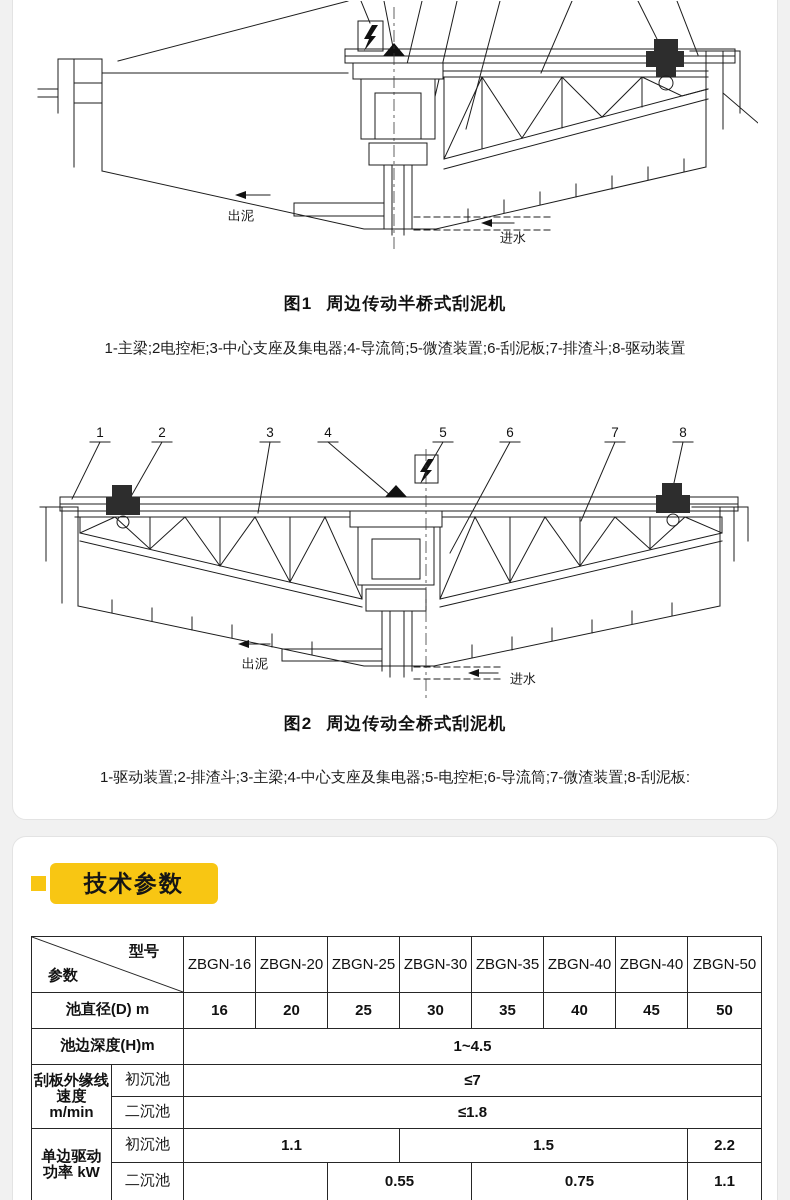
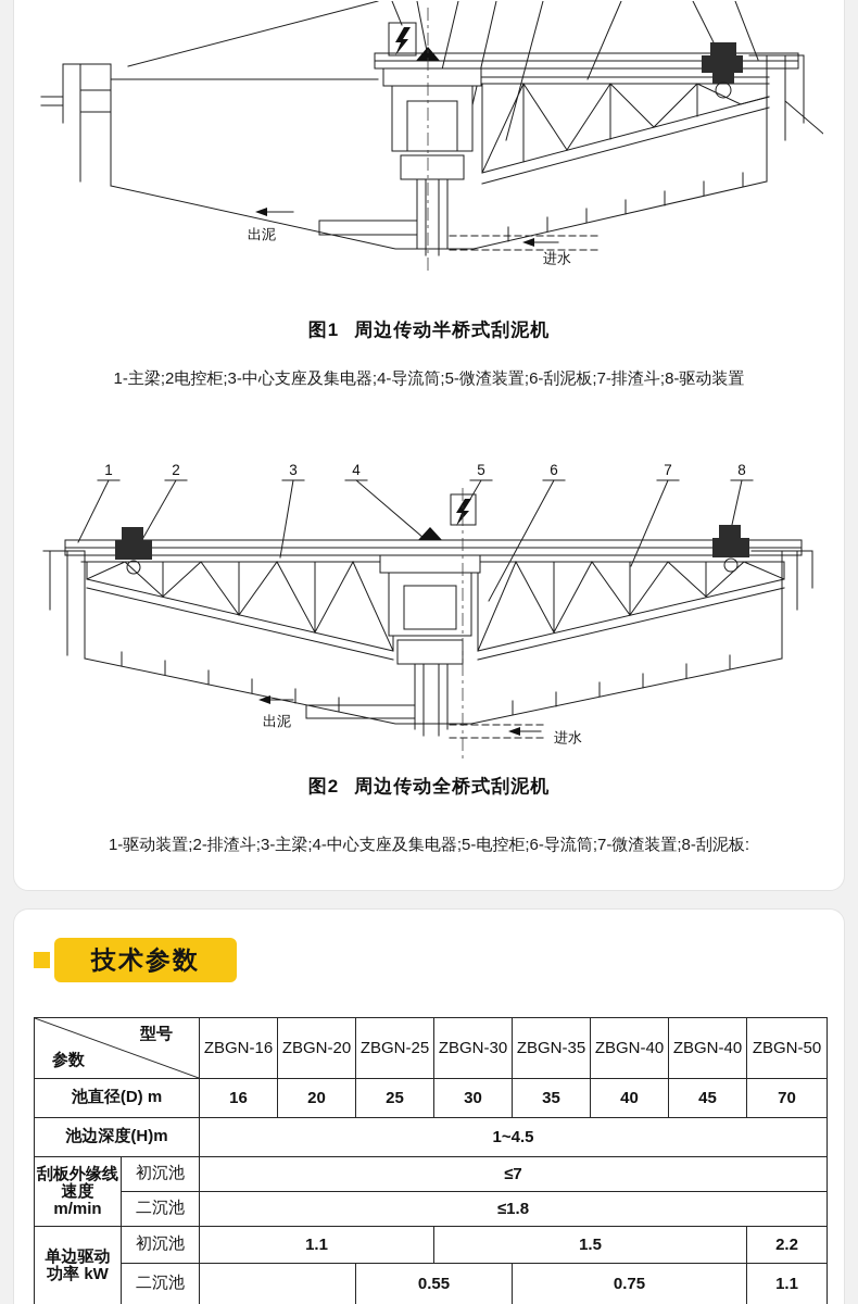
  出泥
  进水
  图1 周边传动半桥式刮泥机
  1-主梁;2电控柜;3-中心支座及集电器;4-导流筒;5-微渣装置;6-刮泥板;7-排渣斗;8-驱动装置
  1
  2
  3
  4
  5
  6
  7
  8
  出泥
  进水
  图2 周边传动全桥式刮泥机
  1-驱动装置;2-排渣斗;3-主梁;4-中心支座及集电器;5-电控柜;6-导流筒;7-微渣装置;8-刮泥板:
  技术参数
  型号 参数	ZBGN-16	ZBGN-20	ZBGN-25	ZBGN-30	ZBGN-35	ZBGN-40	ZBGN-40	ZBGN-50
- 池直径(D) m	16	20	25	30	35	40	45	50
+ 池直径(D) m	16	20	25	30	35	40	45	70
  池边深度(H)m	1~4.5
  刮板外缘线 速度 m/min	初沉池	≤7
  二沉池	≤1.8
  单边驱动 功率 kW	初沉池	1.1	1.5	2.2
  二沉池		0.55	0.75	1.1
